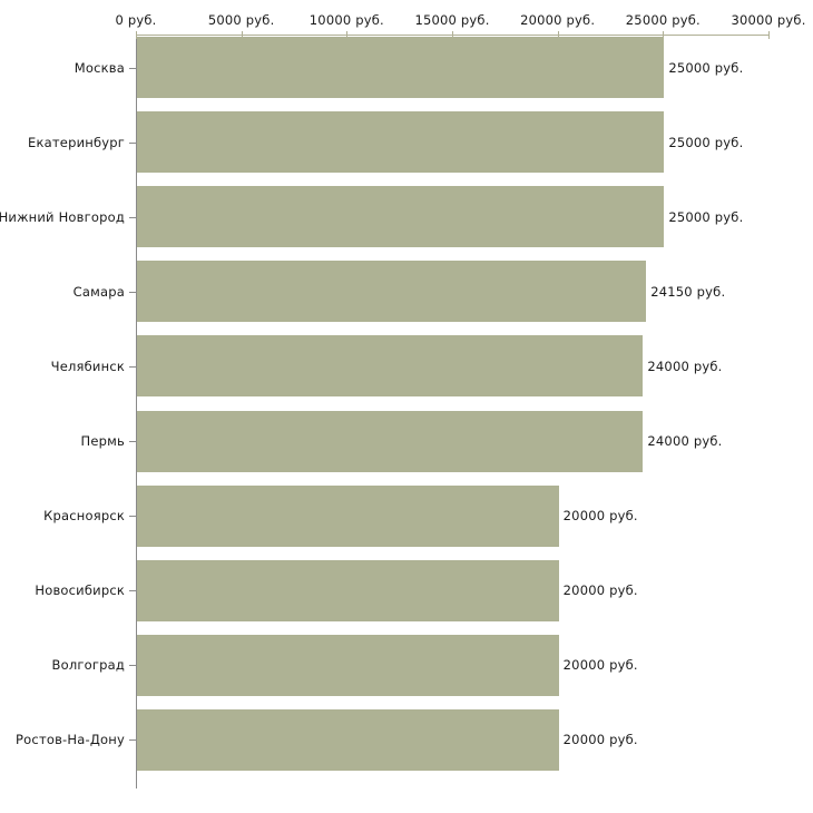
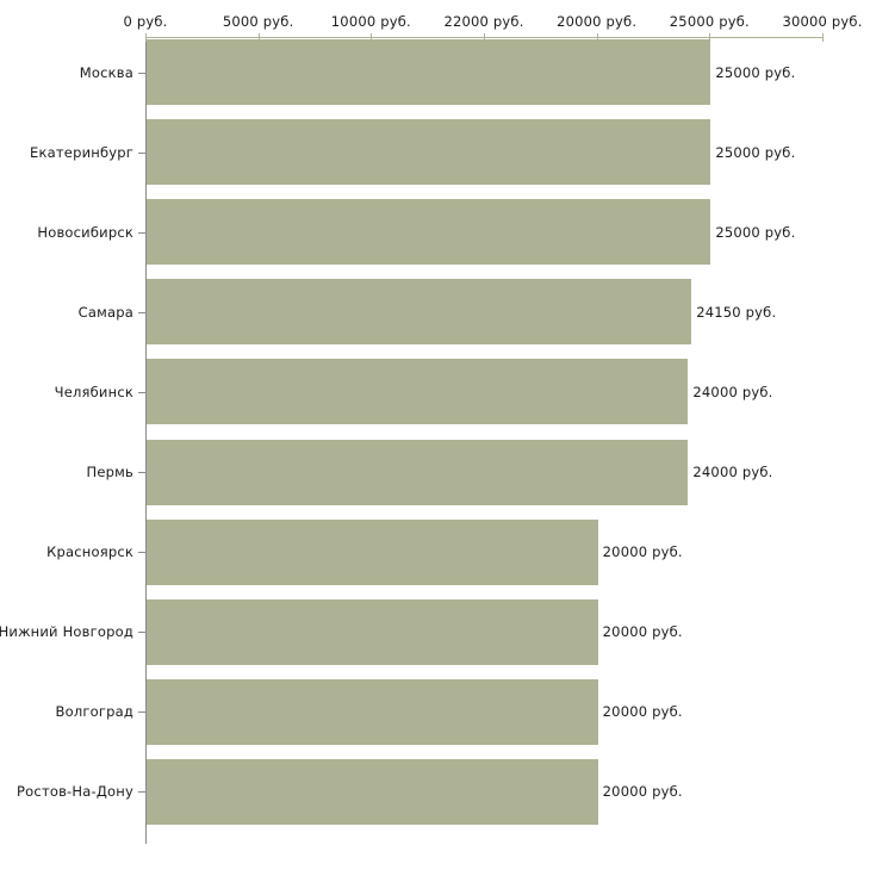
  0 руб.
  5000 руб.
  10000 руб.
- 15000 руб.
+ 22000 руб.
  20000 руб.
  25000 руб.
  30000 руб.
  Москва
  Екатеринбург
- Нижний Новгород
+ Новосибирск
  Самара
  Челябинск
  Пермь
  Красноярск
- Новосибирск
+ Нижний Новгород
  Волгоград
  Ростов-На-Дону
  25000 руб.
  25000 руб.
  25000 руб.
  24150 руб.
  24000 руб.
  24000 руб.
  20000 руб.
  20000 руб.
  20000 руб.
  20000 руб.
